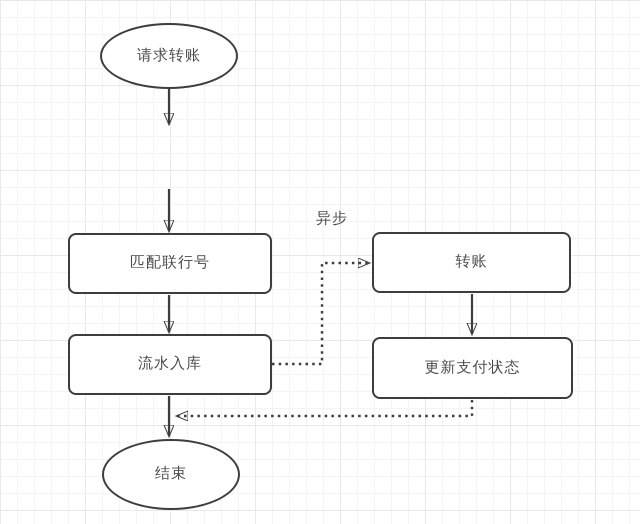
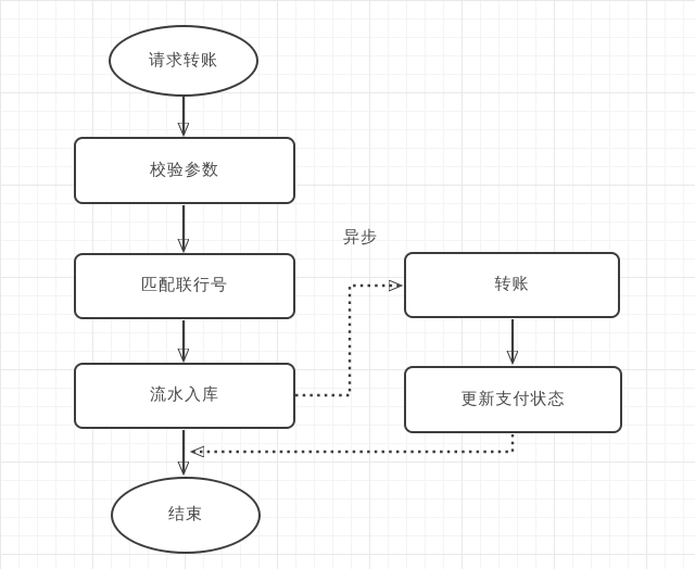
  请求转账
+ 校验参数
  匹配联行号
  流水入库
  结束
  转账
  更新支付状态
  异步
